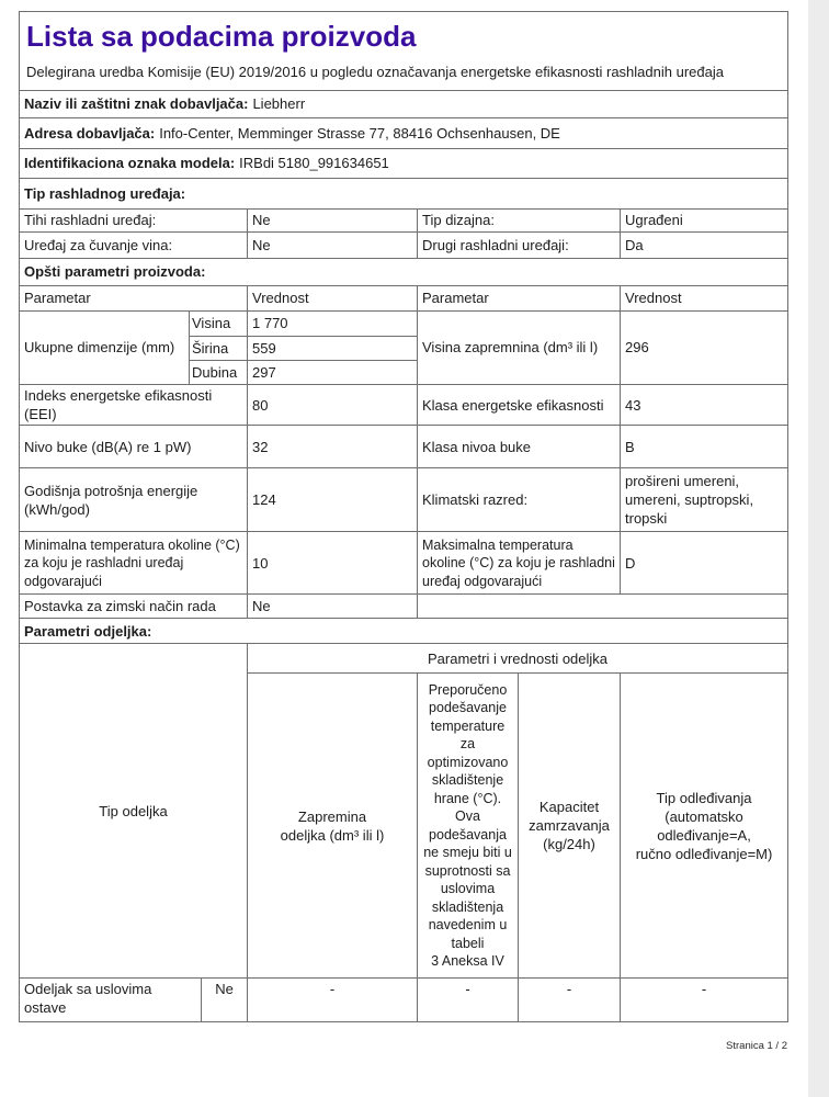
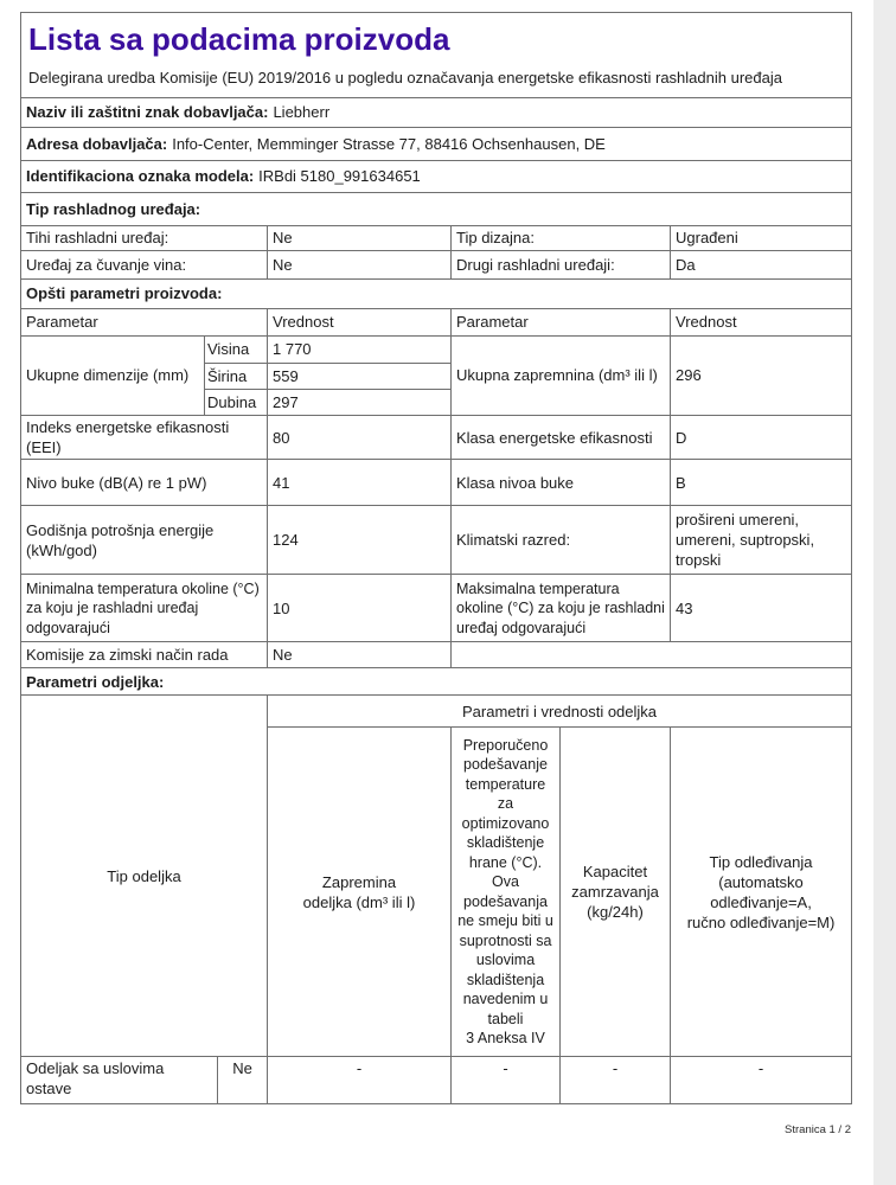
  Lista sa podacima proizvoda Delegirana uredba Komisije (EU) 2019/2016 u pogledu označavanja energetske efikasnosti rashladnih uređaja
  Naziv ili zaštitni znak dobavljača: Liebherr
  Adresa dobavljača: Info-Center, Memminger Strasse 77, 88416 Ochsenhausen, DE
  Identifikaciona oznaka modela: IRBdi 5180_991634651
  Tip rashladnog uređaja:
  Tihi rashladni uređaj:	Ne	Tip dizajna:	Ugrađeni
  Uređaj za čuvanje vina:	Ne	Drugi rashladni uređaji:	Da
  Opšti parametri proizvoda:
  Parametar	Vrednost	Parametar	Vrednost
- Ukupne dimenzije (mm)	Visina	1 770	Visina zapremnina (dm³ ili l)	296
+ Ukupne dimenzije (mm)	Visina	1 770	Ukupna zapremnina (dm³ ili l)	296
  Širina	559
  Dubina	297
- Indeks energetske efikasnosti (EEI)	80	Klasa energetske efikasnosti	43
+ Indeks energetske efikasnosti (EEI)	80	Klasa energetske efikasnosti	D
- Nivo buke (dB(A) re 1 pW)	32	Klasa nivoa buke	B
+ Nivo buke (dB(A) re 1 pW)	41	Klasa nivoa buke	B
  Godišnja potrošnja energije (kWh/god)	124	Klimatski razred:	prošireni umereni, umereni, suptropski, tropski
- Minimalna temperatura okoline (°C) za koju je rashladni uređaj odgovarajući	10	Maksimalna temperatura okoline (°C) za koju je rashladni uređaj odgovarajući	D
+ Minimalna temperatura okoline (°C) za koju je rashladni uređaj odgovarajući	10	Maksimalna temperatura okoline (°C) za koju je rashladni uređaj odgovarajući	43
- Postavka za zimski način rada	Ne
+ Komisije za zimski način rada	Ne
  Parametri odjeljka:
  Tip odeljka	Parametri i vrednosti odeljka
  Zapremina odeljka (dm³ ili l)	Preporučeno podešavanje temperature za optimizovano skladištenje hrane (°C). Ova podešavanja ne smeju biti u suprotnosti sa uslovima skladištenja navedenim u tabeli 3 Aneksa IV	Kapacitet zamrzavanja (kg/24h)	Tip odleđivanja (automatsko odleđivanje=A, ručno odleđivanje=M)
  Odeljak sa uslovima ostave	Ne	-	-	-	-
  Stranica 1 / 2
